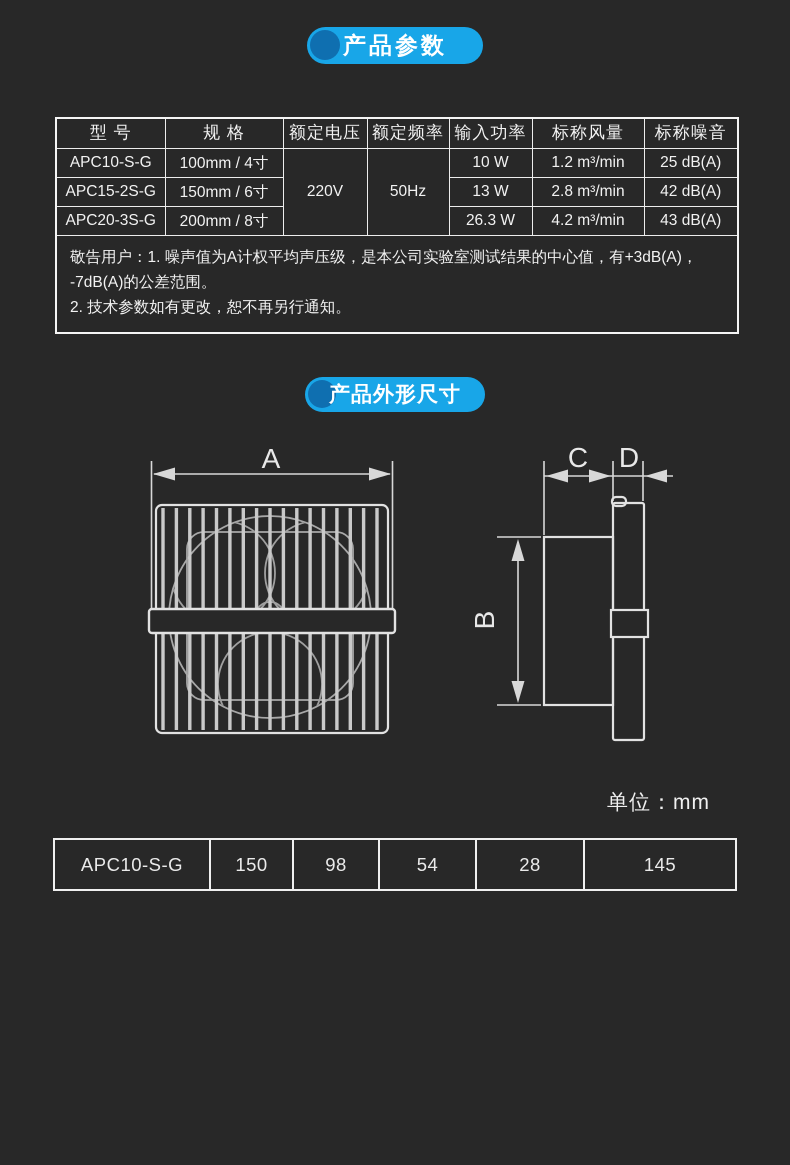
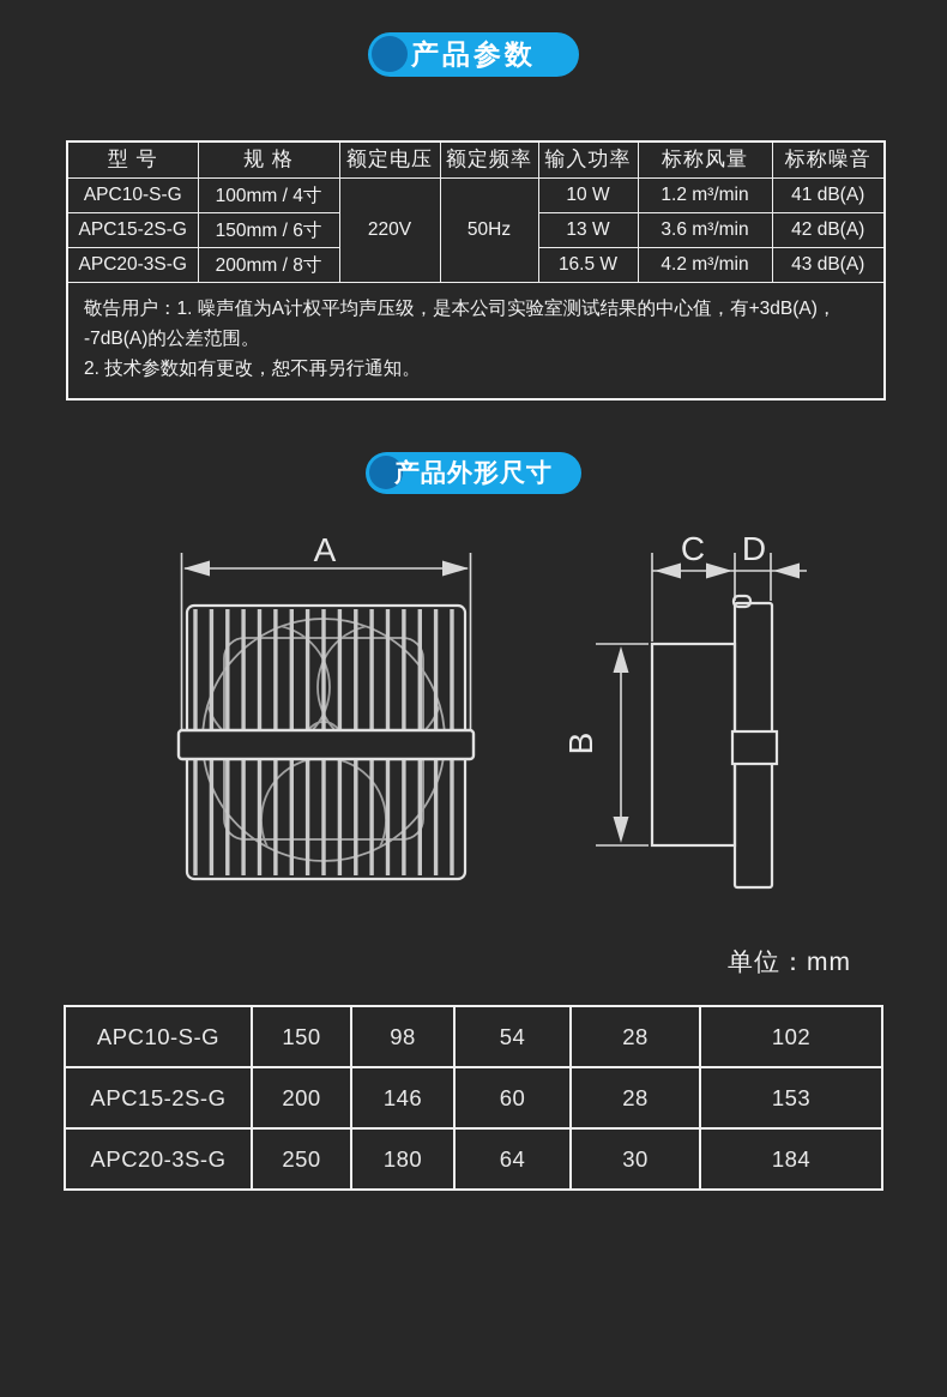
  产品参数
  型 号	规 格	额定电压	额定频率	输入功率	标称风量	标称噪音
- APC10-S-G	100mm / 4寸	220V	50Hz	10 W	1.2 m³/min	25 dB(A)
+ APC10-S-G	100mm / 4寸	220V	50Hz	10 W	1.2 m³/min	41 dB(A)
- APC15-2S-G	150mm / 6寸	13 W	2.8 m³/min	42 dB(A)
+ APC15-2S-G	150mm / 6寸	13 W	3.6 m³/min	42 dB(A)
- APC20-3S-G	200mm / 8寸	26.3 W	4.2 m³/min	43 dB(A)
+ APC20-3S-G	200mm / 8寸	16.5 W	4.2 m³/min	43 dB(A)
  敬告用户：1. 噪声值为A计权平均声压级，是本公司实验室测试结果的中心值，有+3dB(A)， -7dB(A)的公差范围。 2. 技术参数如有更改，恕不再另行通知。
  产品外形尺寸
  A
  C
  D
  单位：mm
- APC10-S-G	150	98	54	28	145
+ APC10-S-G	150	98	54	28	102
+ APC15-2S-G	200	146	60	28	153
+ APC20-3S-G	250	180	64	30	184
